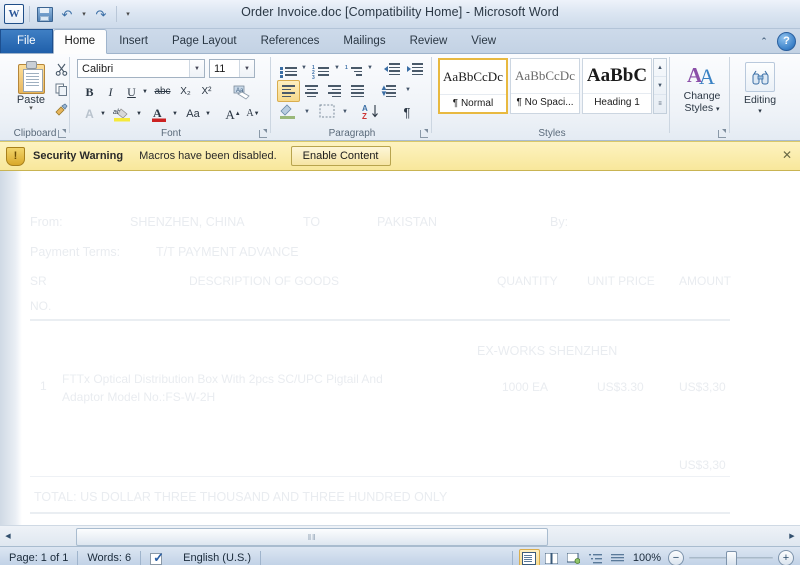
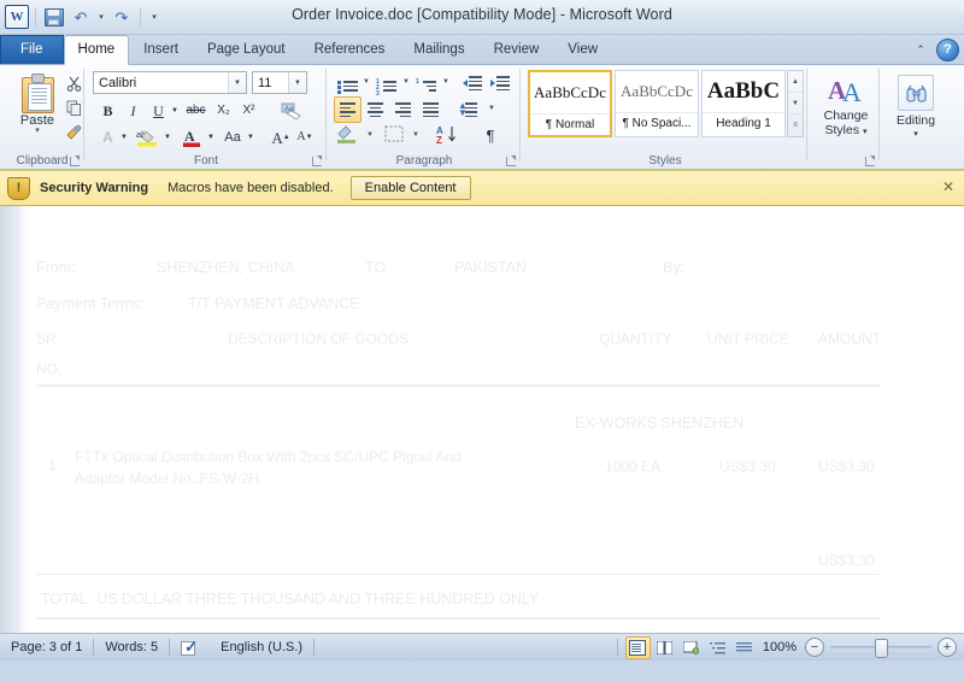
  W
  ↶
  ↷
- Order Invoice.doc [Compatibility Home] - Microsoft Word
+ Order Invoice.doc [Compatibility Mode] - Microsoft Word
  File
  Home
  Insert
  Page Layout
  References
  Mailings
  Review
  View
  ⌃
  ?
  Paste
  Clipboard
  Calibri
  11
  B
  I
  U
  abc
  X₂
  X²
  A
  A
  Aa
  A
  A
  Font
  ▲
  ▼
  A
  Z
  ¶
  Paragraph
  AaBbCcDc
  ¶ Normal
  AaBbCcDc
  ¶ No Spaci...
  AaBbC
  Heading 1
  Styles
  A
  A
  Change
  Styles
  Editing
  !
  Security Warning
  Macros have been disabled.
  Enable Content
  ✕
- ‖‖
- Page: 1 of 1
+ Page: 3 of 1
- Words: 6
+ Words: 5
  English (U.S.)
  100%
  −
  +
